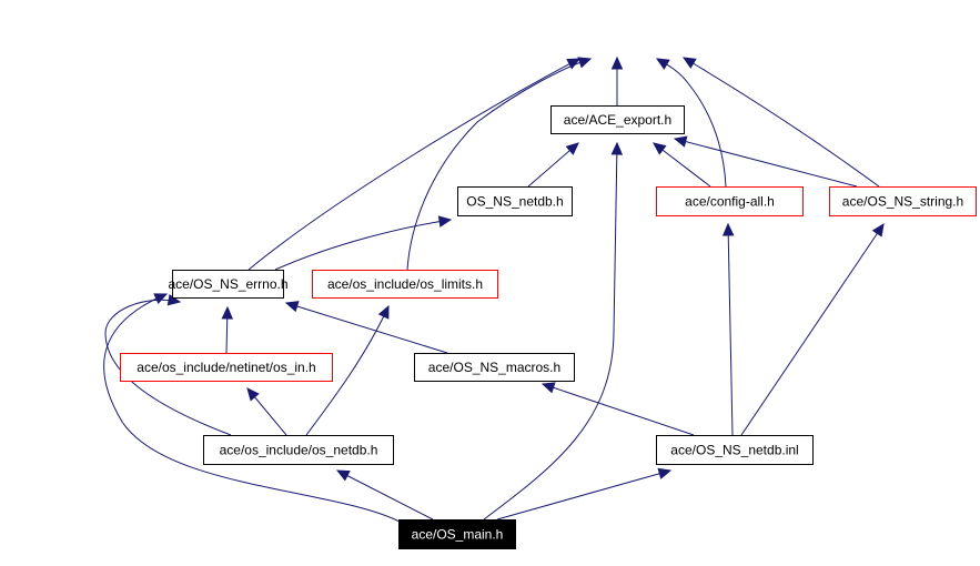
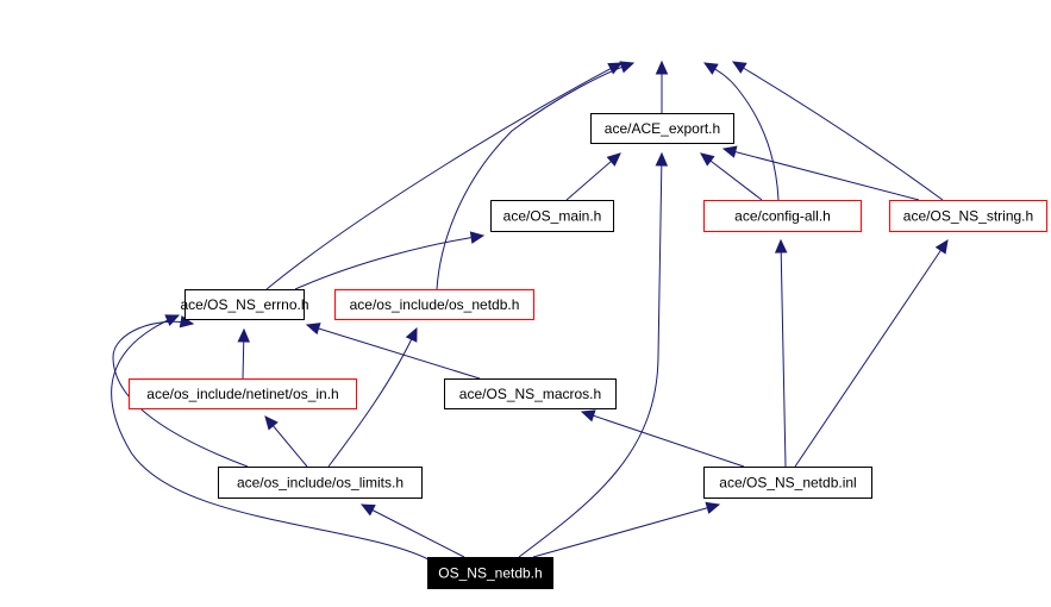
  ace/ACE_export.h
- OS_NS_netdb.h
+ ace/OS_main.h
  ace/config-all.h
  ace/OS_NS_string.h
  ace/OS_NS_errno.h
- ace/os_include/os_limits.h
+ ace/os_include/os_netdb.h
  ace/os_include/netinet/os_in.h
  ace/OS_NS_macros.h
- ace/os_include/os_netdb.h
+ ace/os_include/os_limits.h
  ace/OS_NS_netdb.inl
- ace/OS_main.h
+ OS_NS_netdb.h
